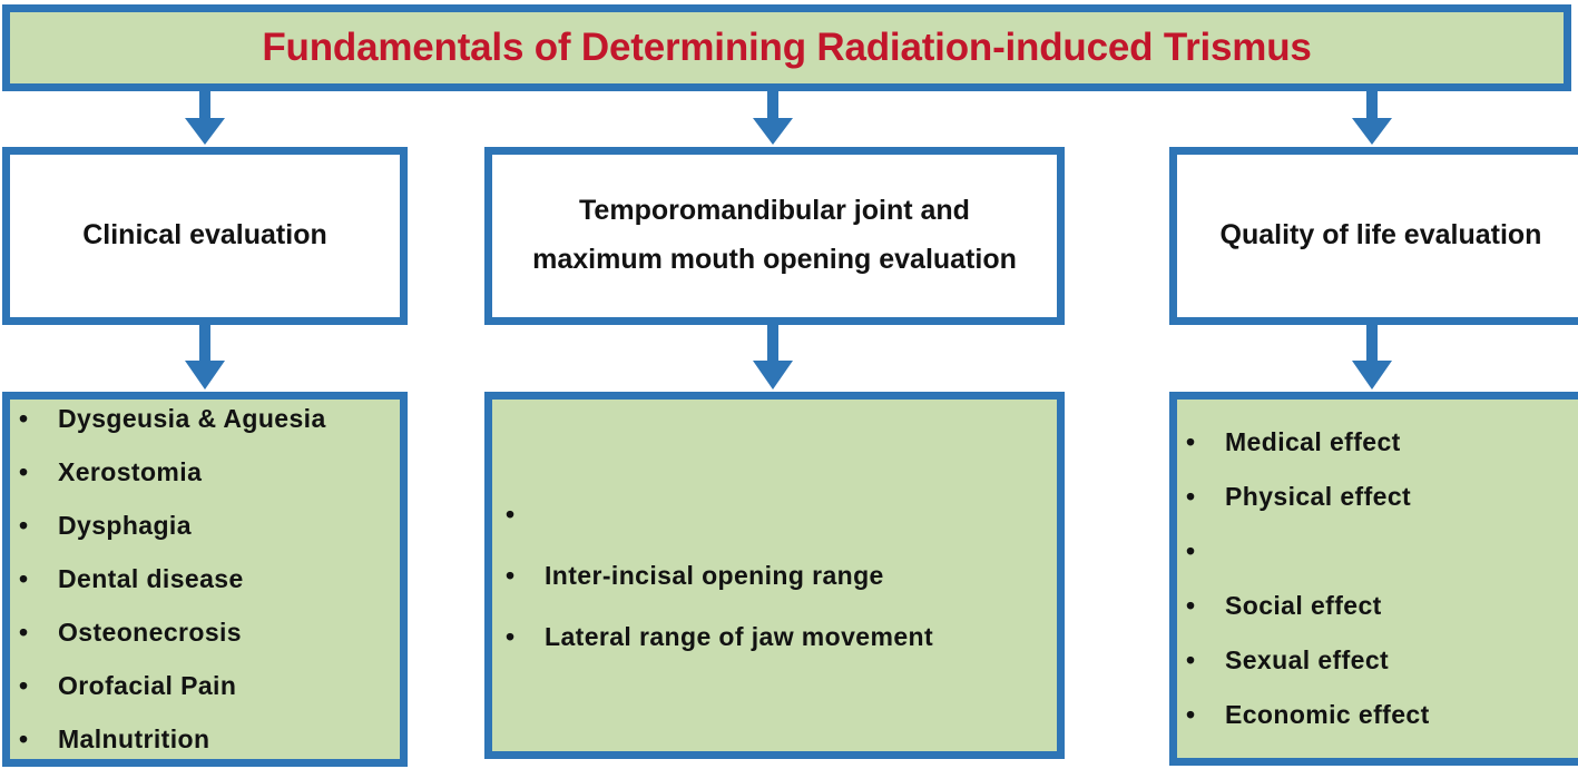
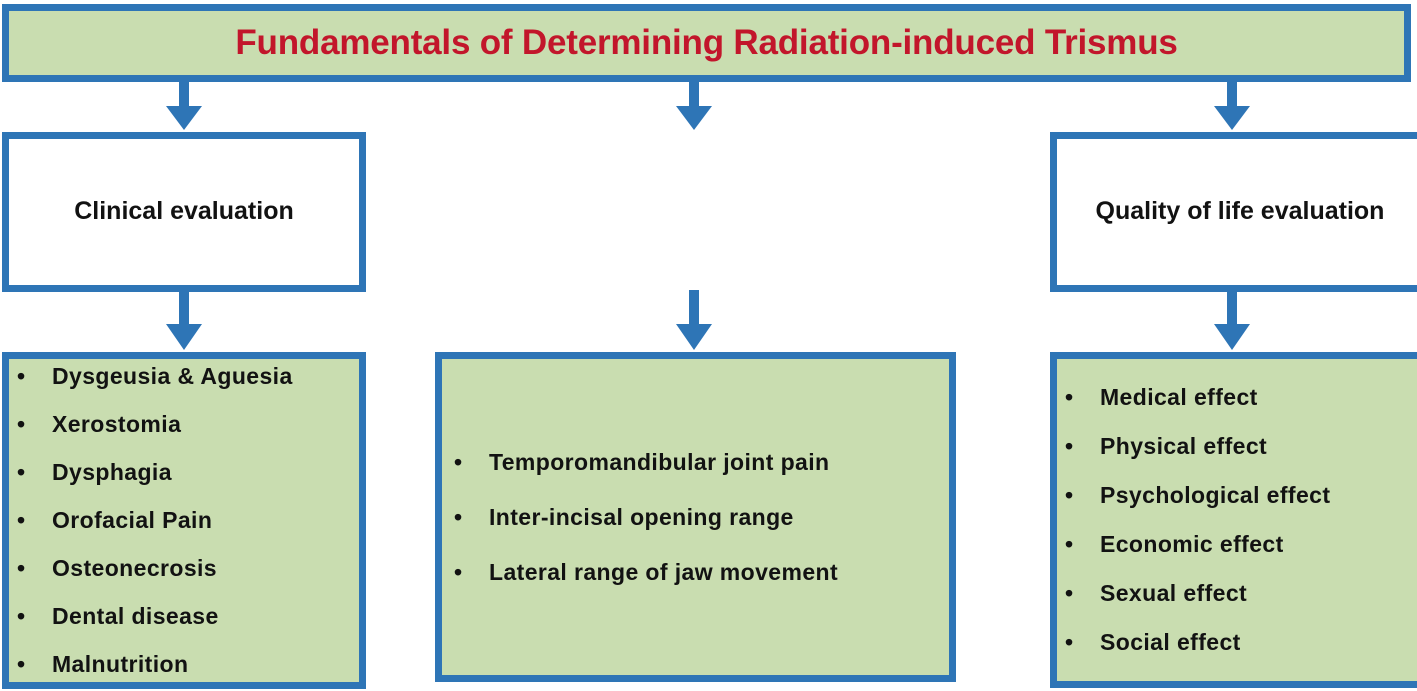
  Fundamentals of Determining Radiation-induced Trismus
  Clinical evaluation
- Temporomandibular joint and
- maximum mouth opening evaluation
  Quality of life evaluation
  •
  Dysgeusia & Aguesia
  •
  Xerostomia
  •
  Dysphagia
  •
- Dental disease
+ Orofacial Pain
  •
  Osteonecrosis
  •
- Orofacial Pain
+ Dental disease
  •
  Malnutrition
  •
+ Temporomandibular joint pain
  •
  Inter-incisal opening range
  •
  Lateral range of jaw movement
  •
  Medical effect
  •
  Physical effect
  •
+ Psychological effect
  •
- Social effect
+ Economic effect
  •
  Sexual effect
  •
- Economic effect
+ Social effect
